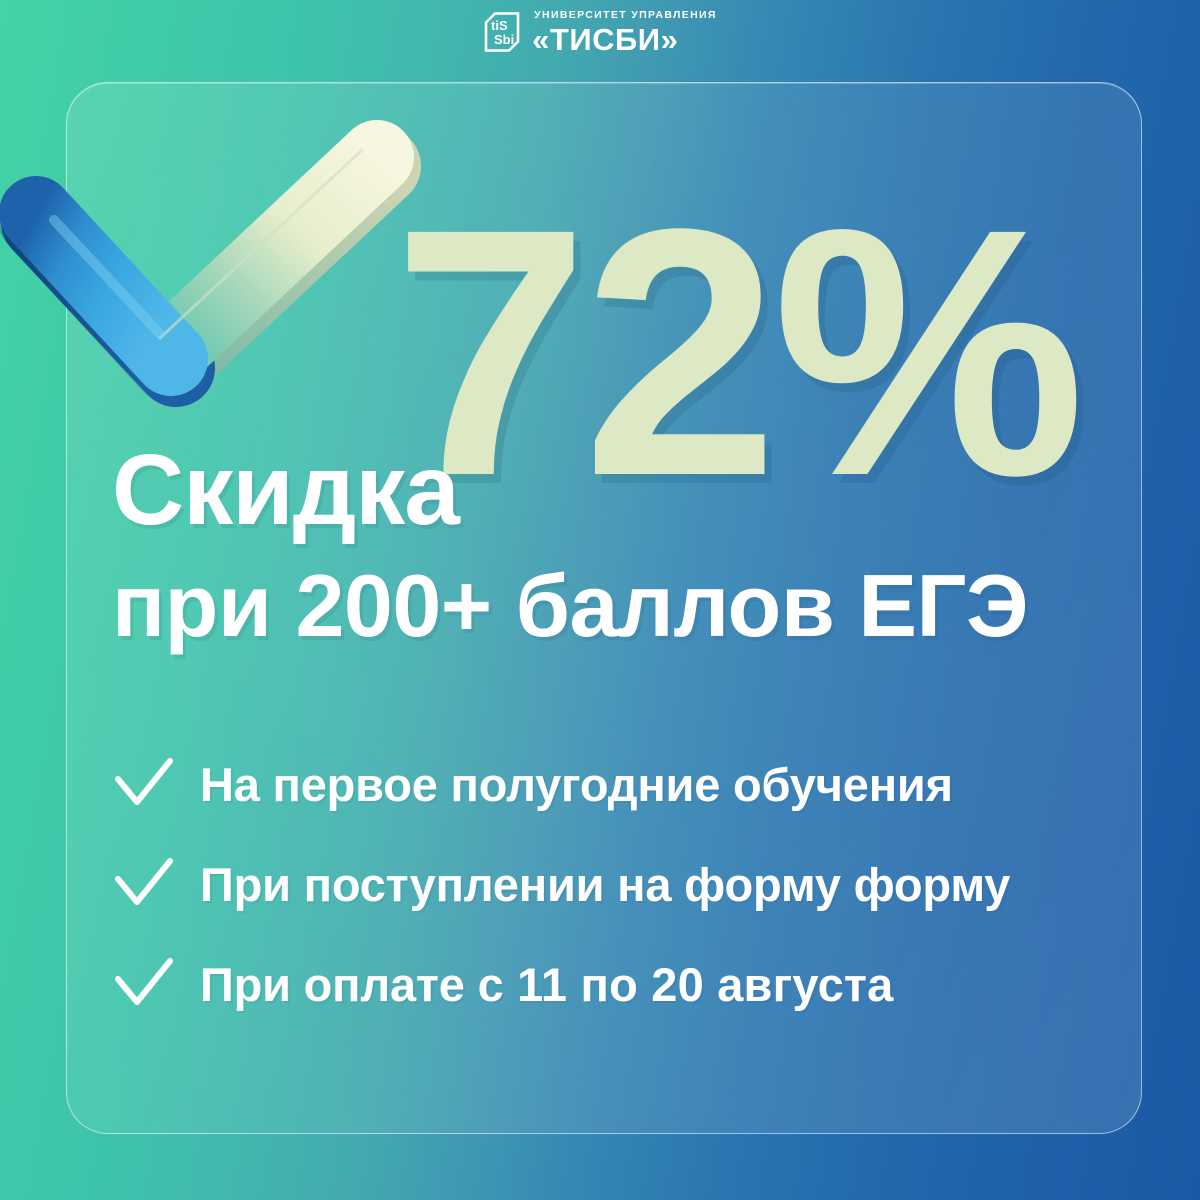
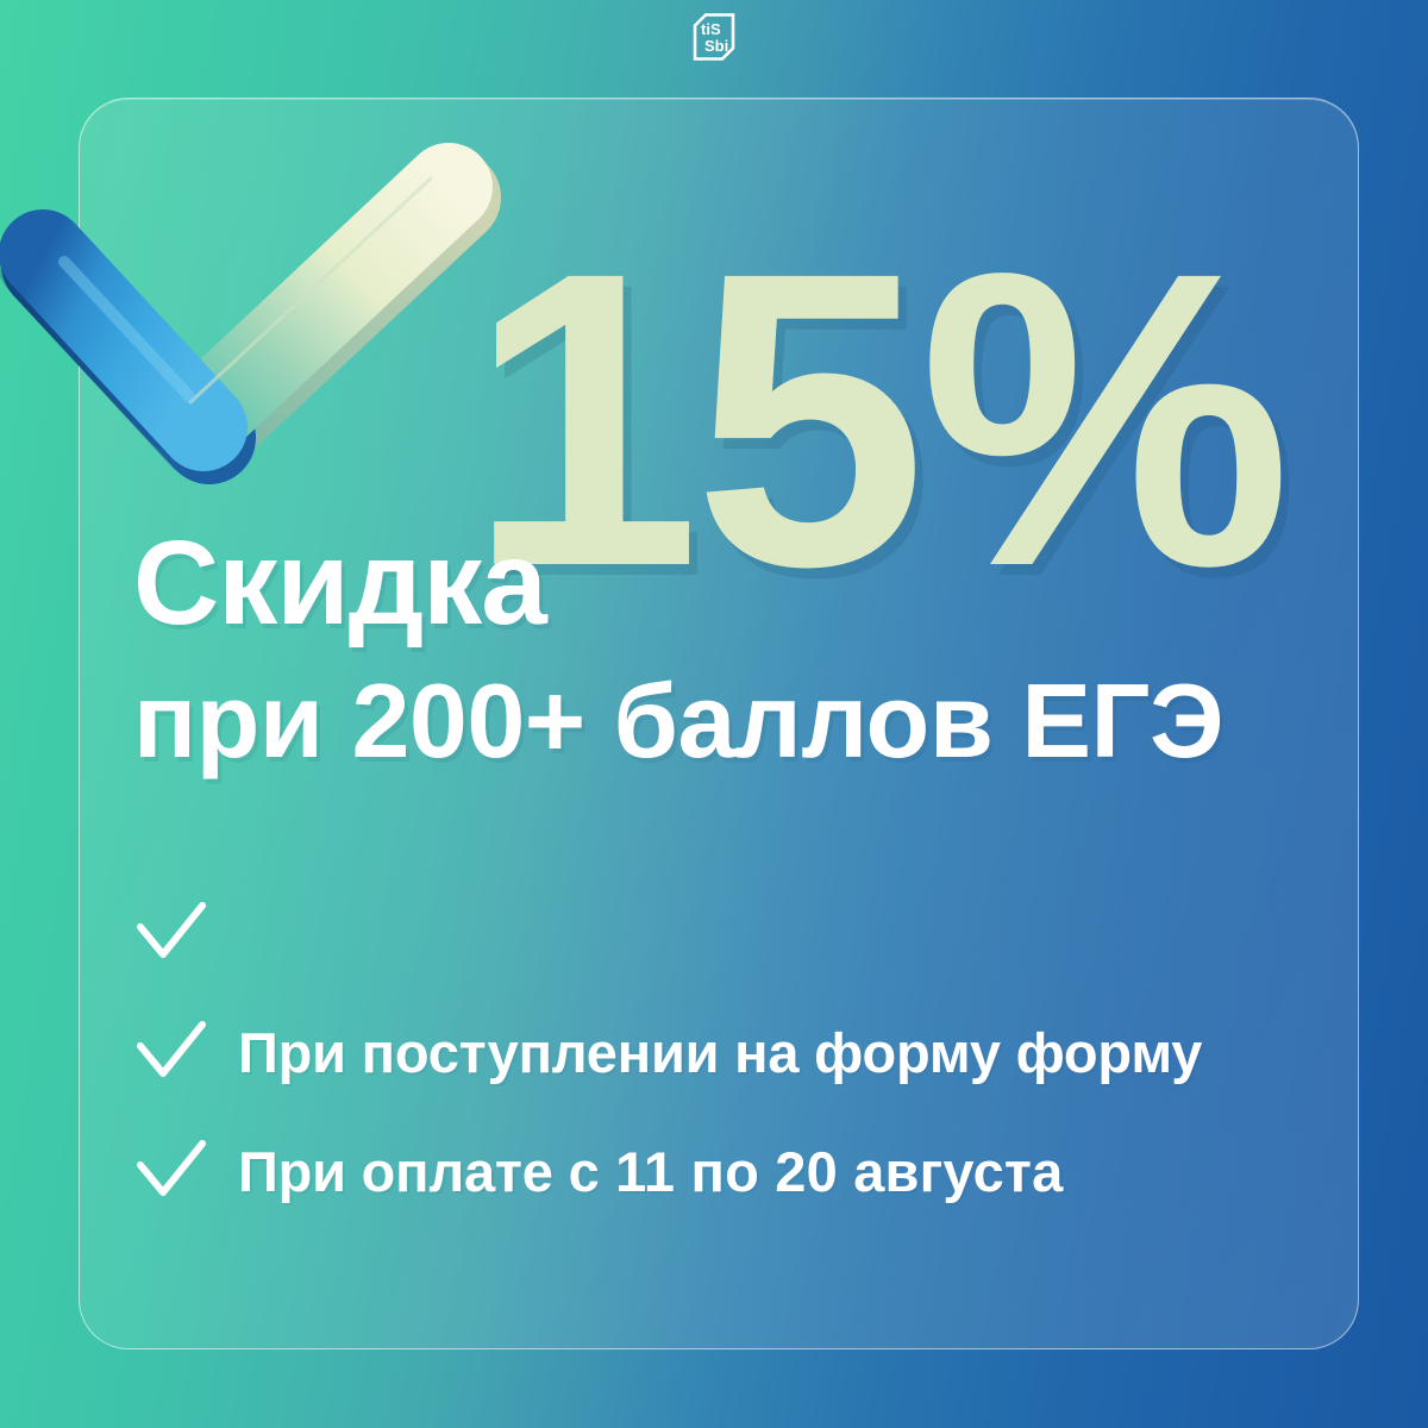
  tiS
  Sbi
- УНИВЕРСИТЕТ УПРАВЛЕНИЯ
- «ТИСБИ»
- 72%
+ 15%
  Скидка
  при 200+ баллов ЕГЭ
- На первое полугодние обучения
  При поступлении на форму форму
  При оплате с 11 по 20 августа
